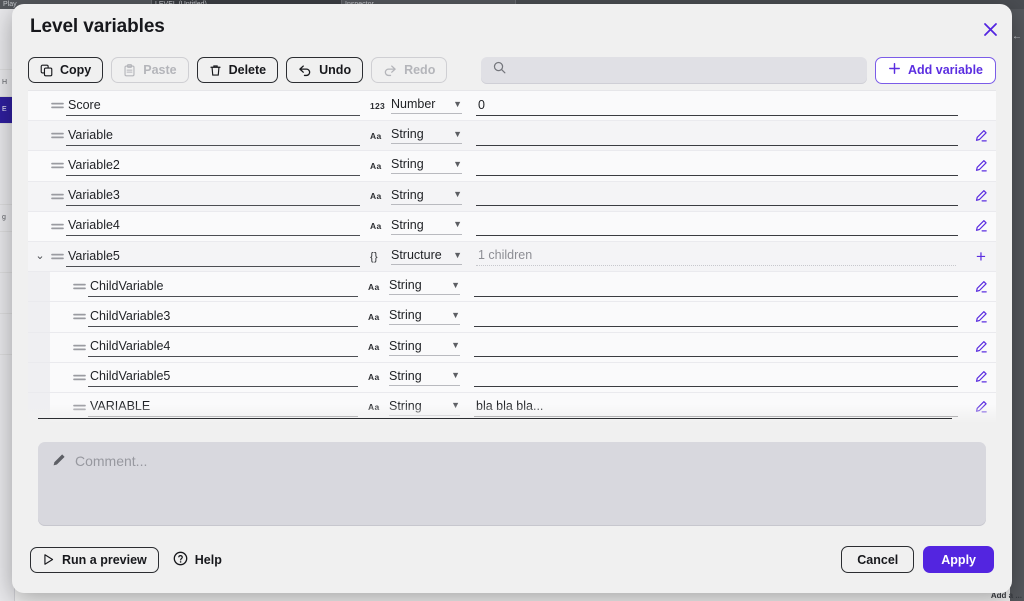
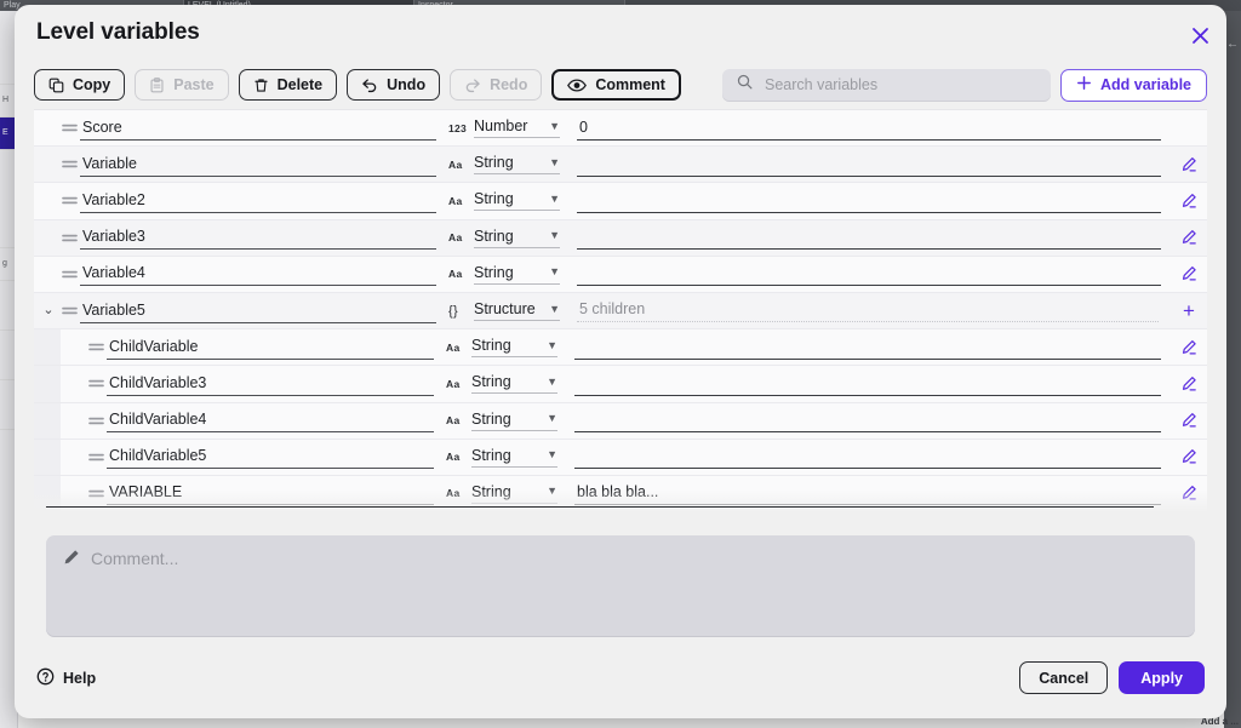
  ←
  Add a ...
  Level variables
  Copy
  Paste
  Delete
  Undo
  Redo
+ Comment
+ Search variables
  Add variable
  Score
  123
  Number
  ▼
  0
  Variable
  Aa
  String
  ▼
  Variable2
  Aa
  String
  ▼
  Variable3
  Aa
  String
  ▼
  Variable4
  Aa
  String
  ▼
  ⌄
  Variable5
  {}
  Structure
  ▼
- 1 children
+ 5 children
  +
  ChildVariable
  Aa
  String
  ▼
  ChildVariable3
  Aa
  String
  ▼
  ChildVariable4
  Aa
  String
  ▼
  ChildVariable5
  Aa
  String
  ▼
  Comment...
- Run a preview
  Help
  Cancel
  Apply
